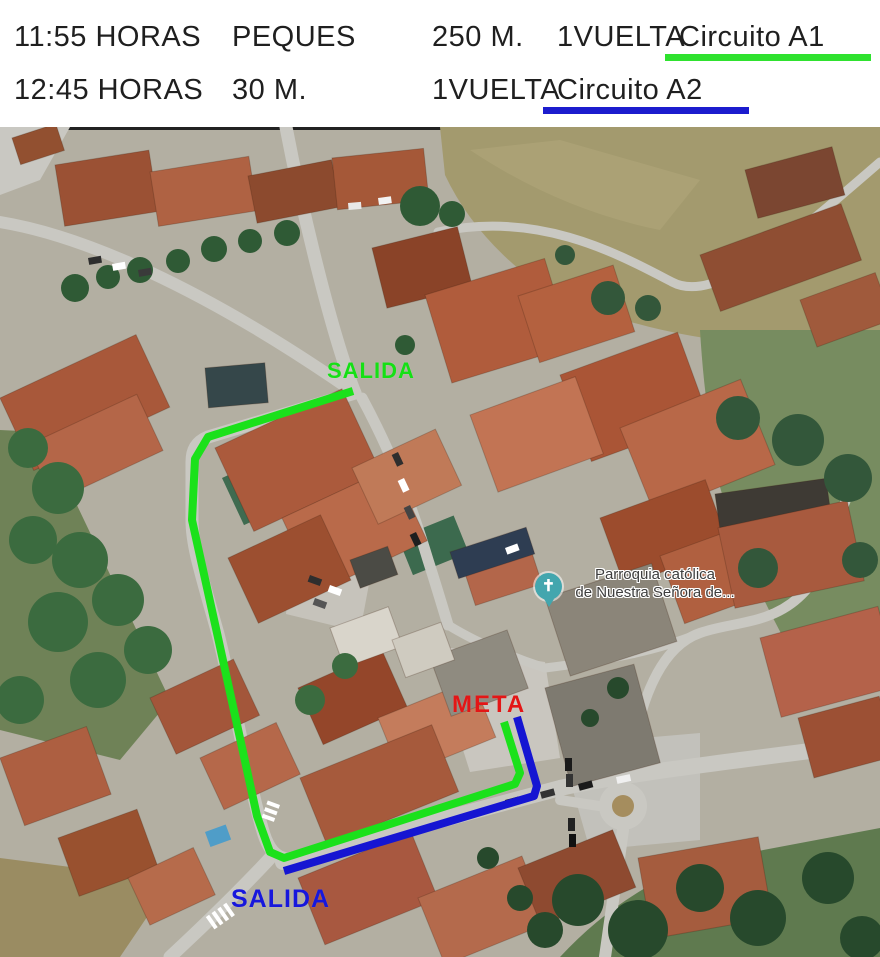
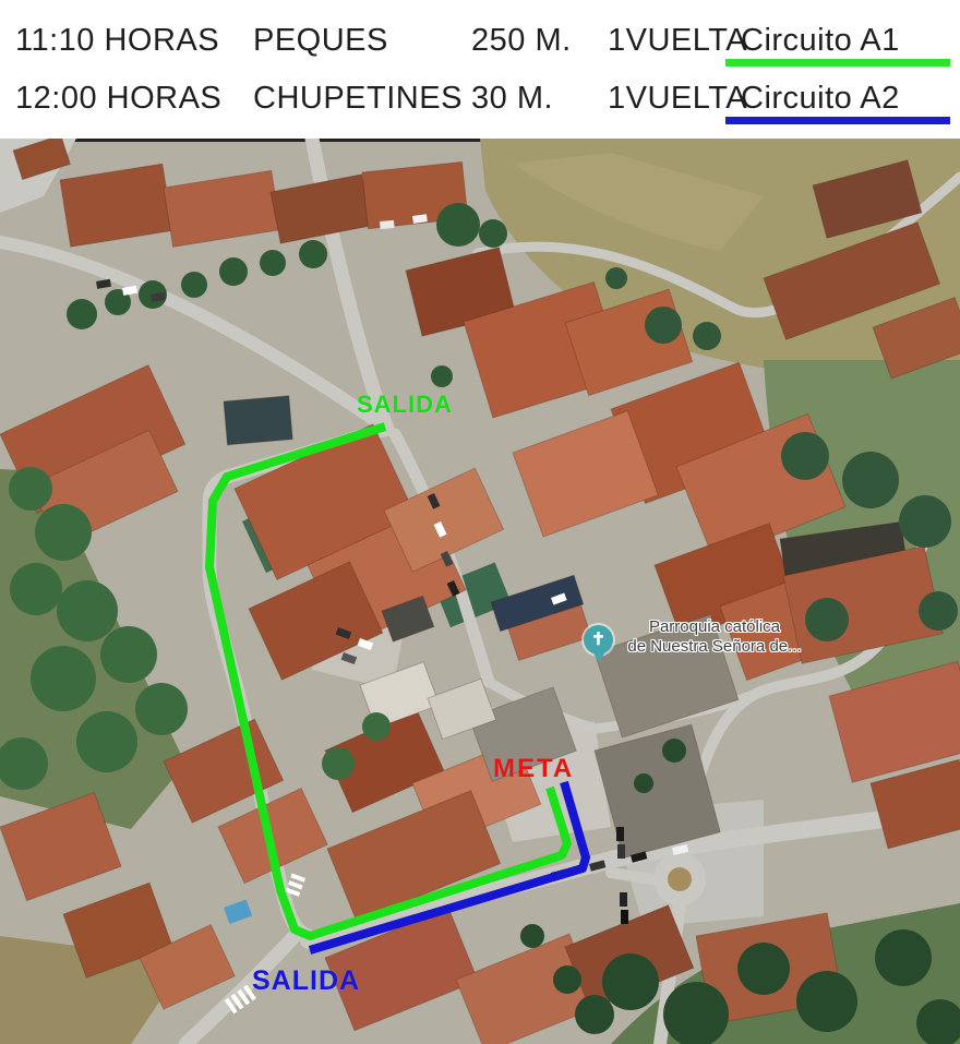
- 11:55 HORAS
+ 11:10 HORAS
  PEQUES
  250 M.
  1VUELTA
  Circuito A1
- 12:45 HORAS
+ 12:00 HORAS
+ CHUPETINES
  30 M.
  1VUELTA
  Circuito A2
  SALIDA
  META
  SALIDA
  ✝
  Parroquia católica
  de Nuestra Señora de...
